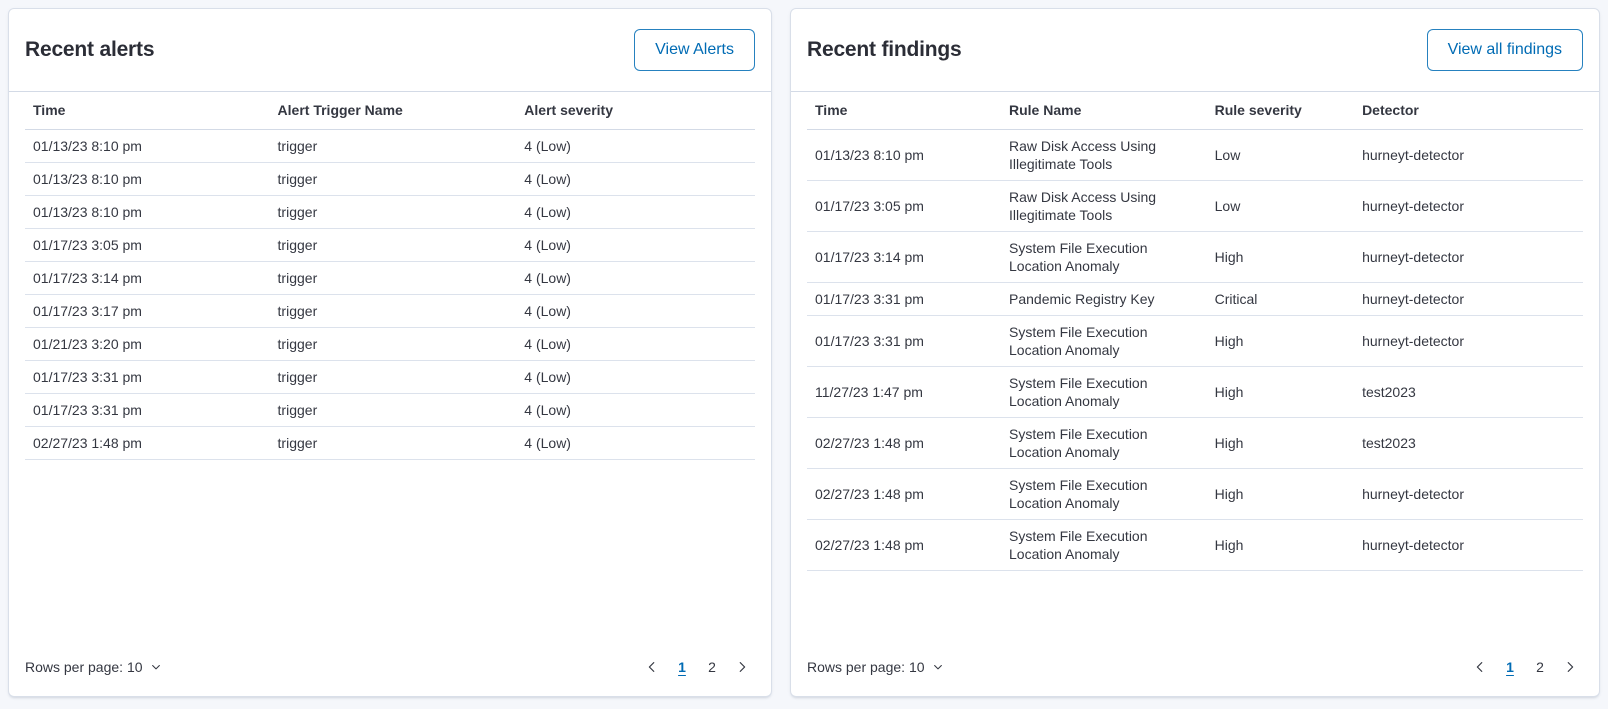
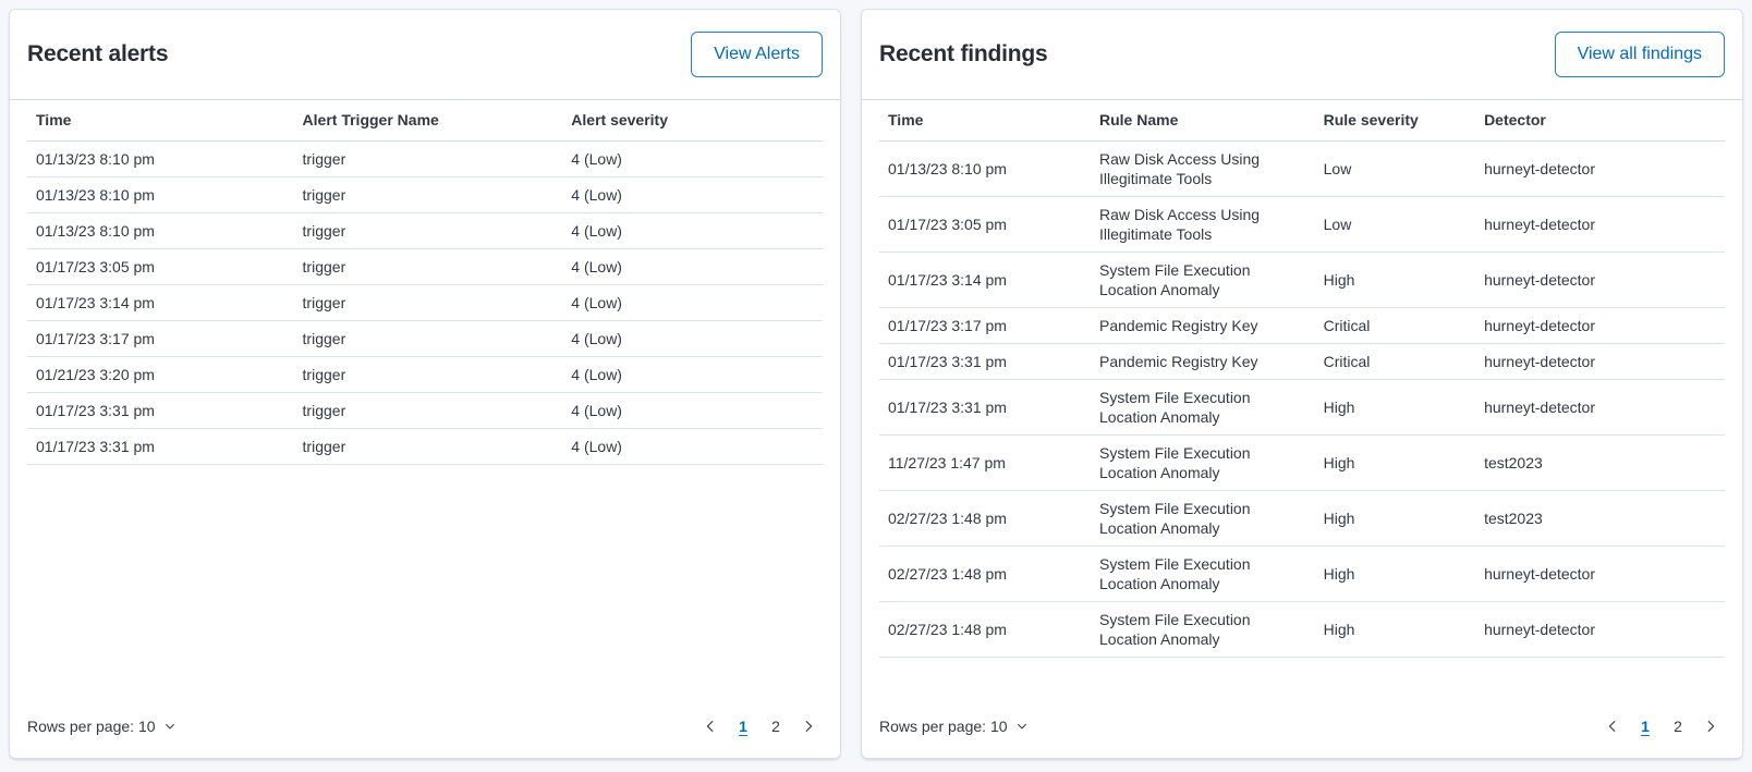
  Recent alerts
  View Alerts
  Time	Alert Trigger Name	Alert severity
  01/13/23 8:10 pm	trigger	4 (Low)
  01/13/23 8:10 pm	trigger	4 (Low)
  01/13/23 8:10 pm	trigger	4 (Low)
  01/17/23 3:05 pm	trigger	4 (Low)
  01/17/23 3:14 pm	trigger	4 (Low)
  01/17/23 3:17 pm	trigger	4 (Low)
  01/21/23 3:20 pm	trigger	4 (Low)
  01/17/23 3:31 pm	trigger	4 (Low)
  01/17/23 3:31 pm	trigger	4 (Low)
- 02/27/23 1:48 pm	trigger	4 (Low)
  Rows per page: 10
  1
  2
  Recent findings
  View all findings
  Time	Rule Name	Rule severity	Detector
  01/13/23 8:10 pm	Raw Disk Access Using Illegitimate Tools	Low	hurneyt-detector
  01/17/23 3:05 pm	Raw Disk Access Using Illegitimate Tools	Low	hurneyt-detector
  01/17/23 3:14 pm	System File Execution Location Anomaly	High	hurneyt-detector
+ 01/17/23 3:17 pm	Pandemic Registry Key	Critical	hurneyt-detector
  01/17/23 3:31 pm	Pandemic Registry Key	Critical	hurneyt-detector
  01/17/23 3:31 pm	System File Execution Location Anomaly	High	hurneyt-detector
  11/27/23 1:47 pm	System File Execution Location Anomaly	High	test2023
  02/27/23 1:48 pm	System File Execution Location Anomaly	High	test2023
  02/27/23 1:48 pm	System File Execution Location Anomaly	High	hurneyt-detector
  02/27/23 1:48 pm	System File Execution Location Anomaly	High	hurneyt-detector
  Rows per page: 10
  1
  2
